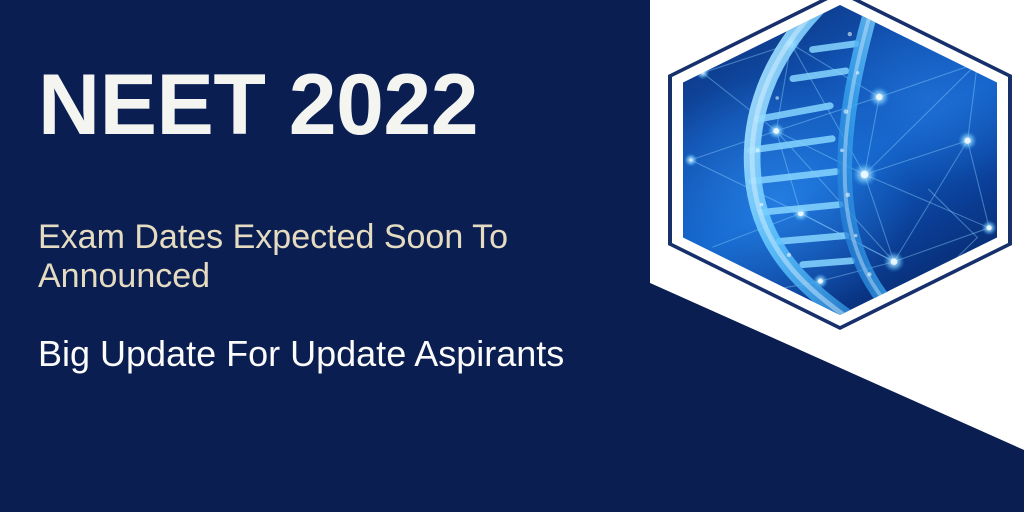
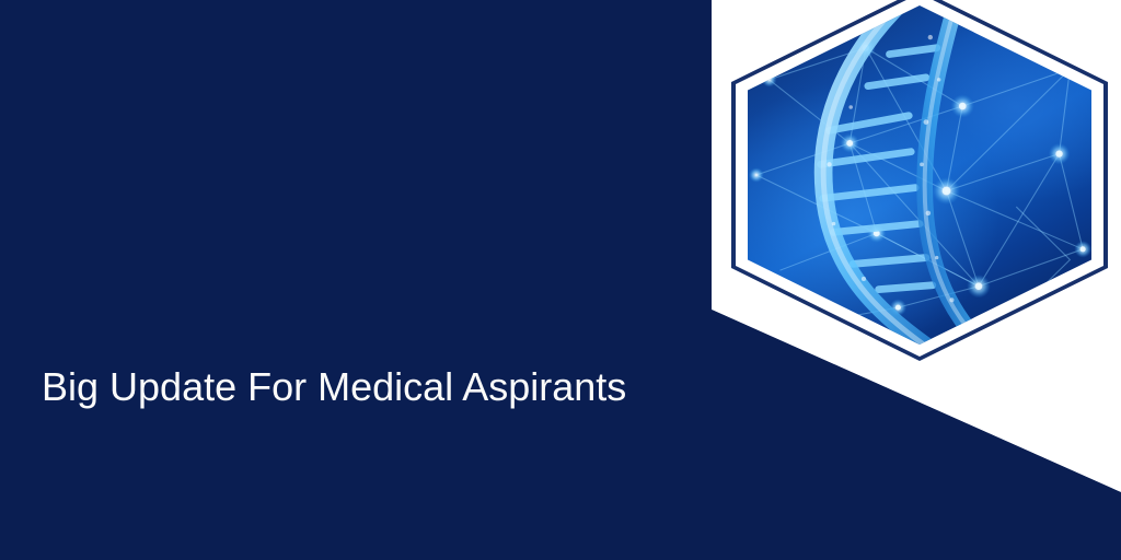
- NEET 2022
- Exam Dates Expected Soon To Announced
- Big Update For Update Aspirants
+ Big Update For Medical Aspirants
